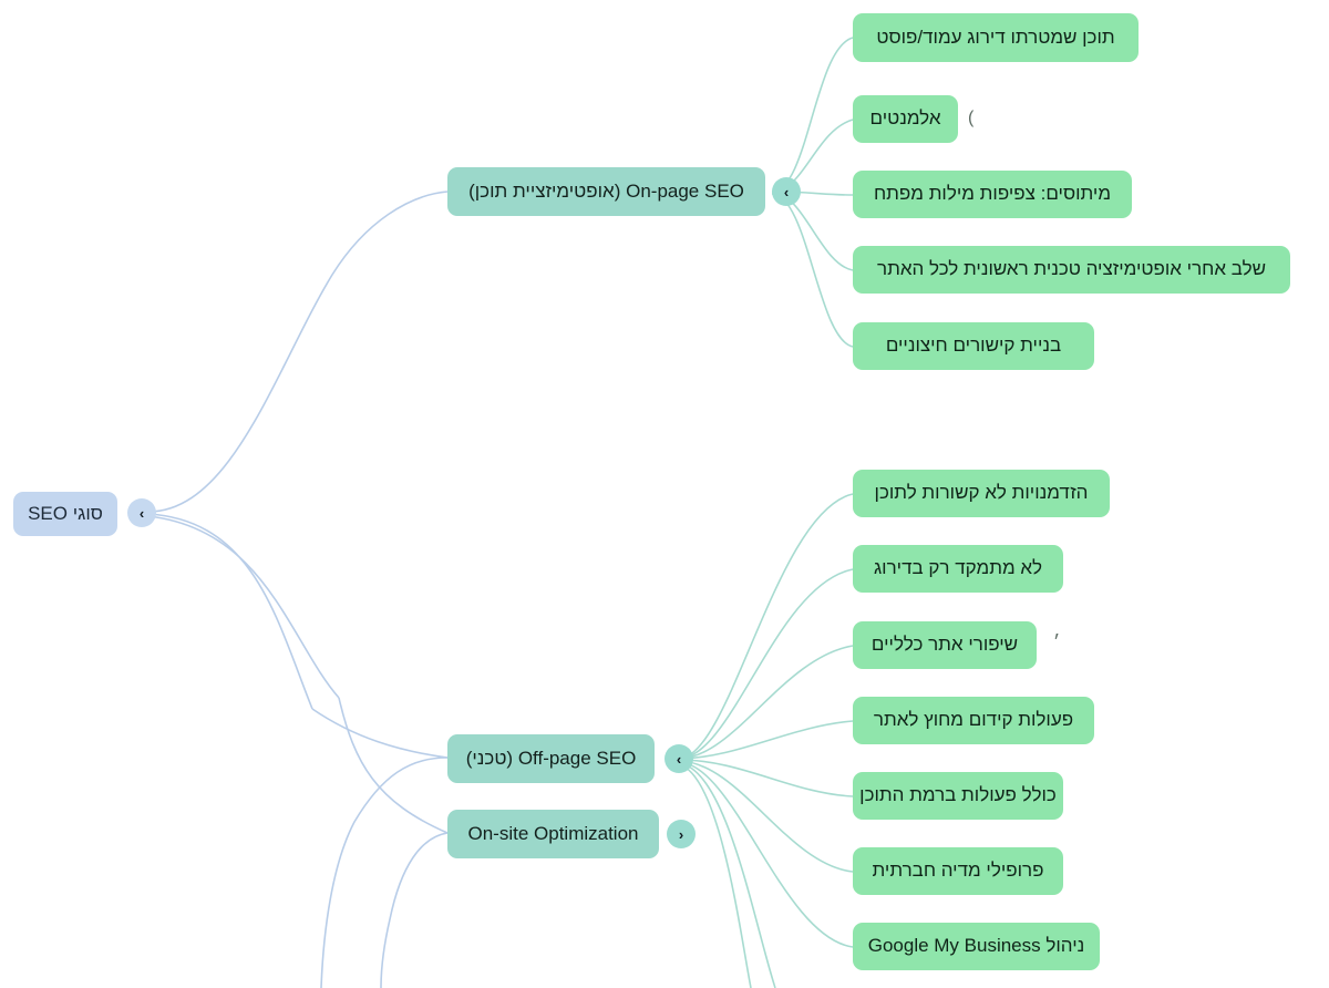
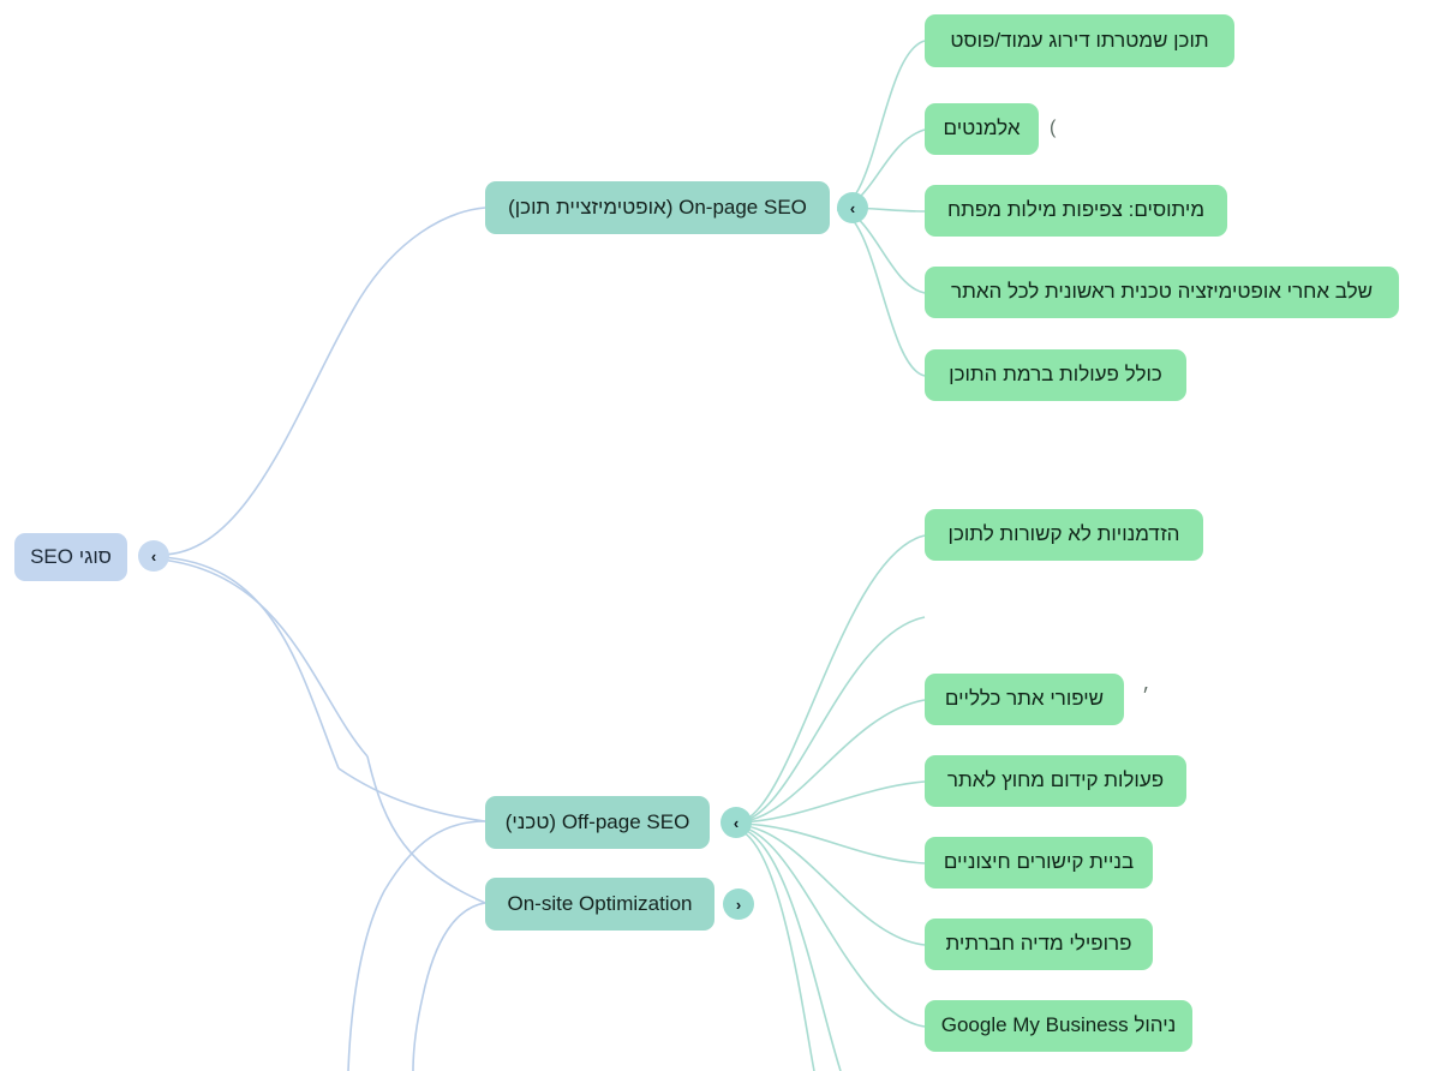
  סוגי SEO
  ‹
  On-page SEO (אופטימיזציית תוכן)
  ‹
  תוכן שמטרתו דירוג עמוד/פוסט
  אלמנטים
  מיתוסים: צפיפות מילות מפתח
  שלב אחרי אופטימיזציה טכנית ראשונית לכל האתר
- בניית קישורים חיצוניים
+ כולל פעולות ברמת התוכן
  Off-page SEO (טכני)
  ‹
  הזדמנויות לא קשורות לתוכן
- לא מתמקד רק בדירוג
  שיפורי אתר כלליים
  פעולות קידום מחוץ לאתר
- כולל פעולות ברמת התוכן
+ בניית קישורים חיצוניים
  פרופילי מדיה חברתית
  ניהול Google My Business
  On-site Optimization
  ›
  (
  ׳
